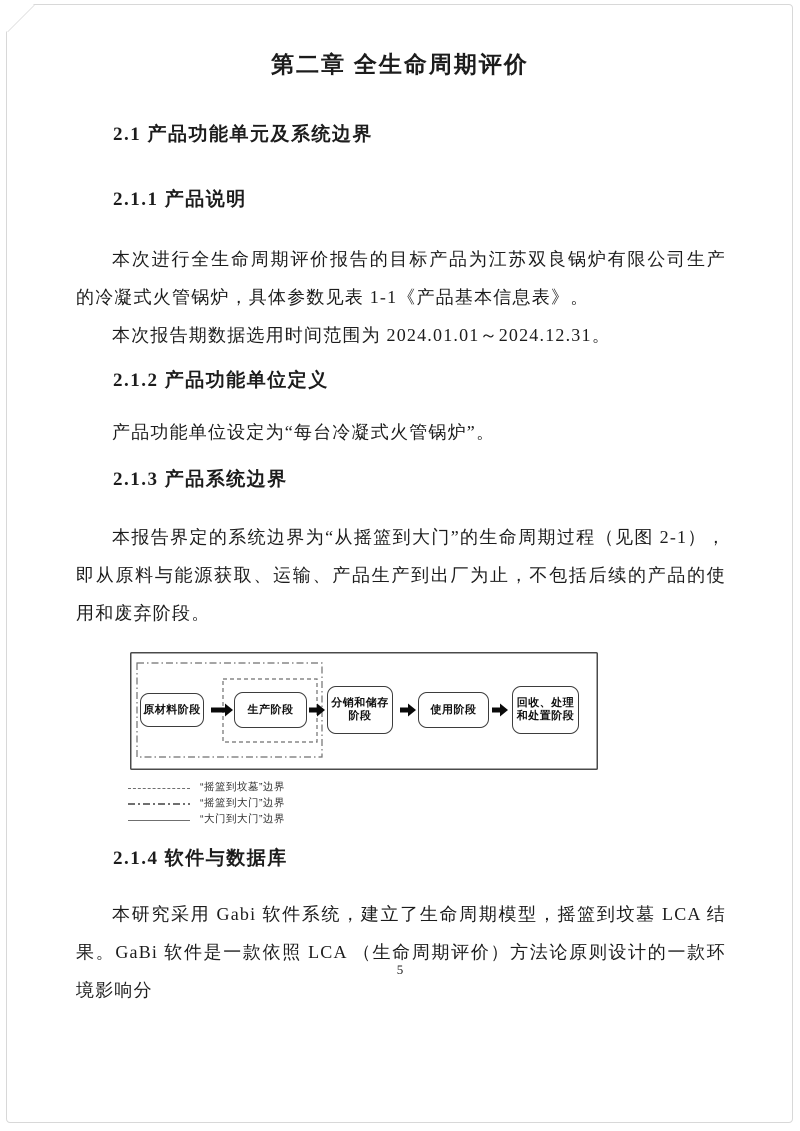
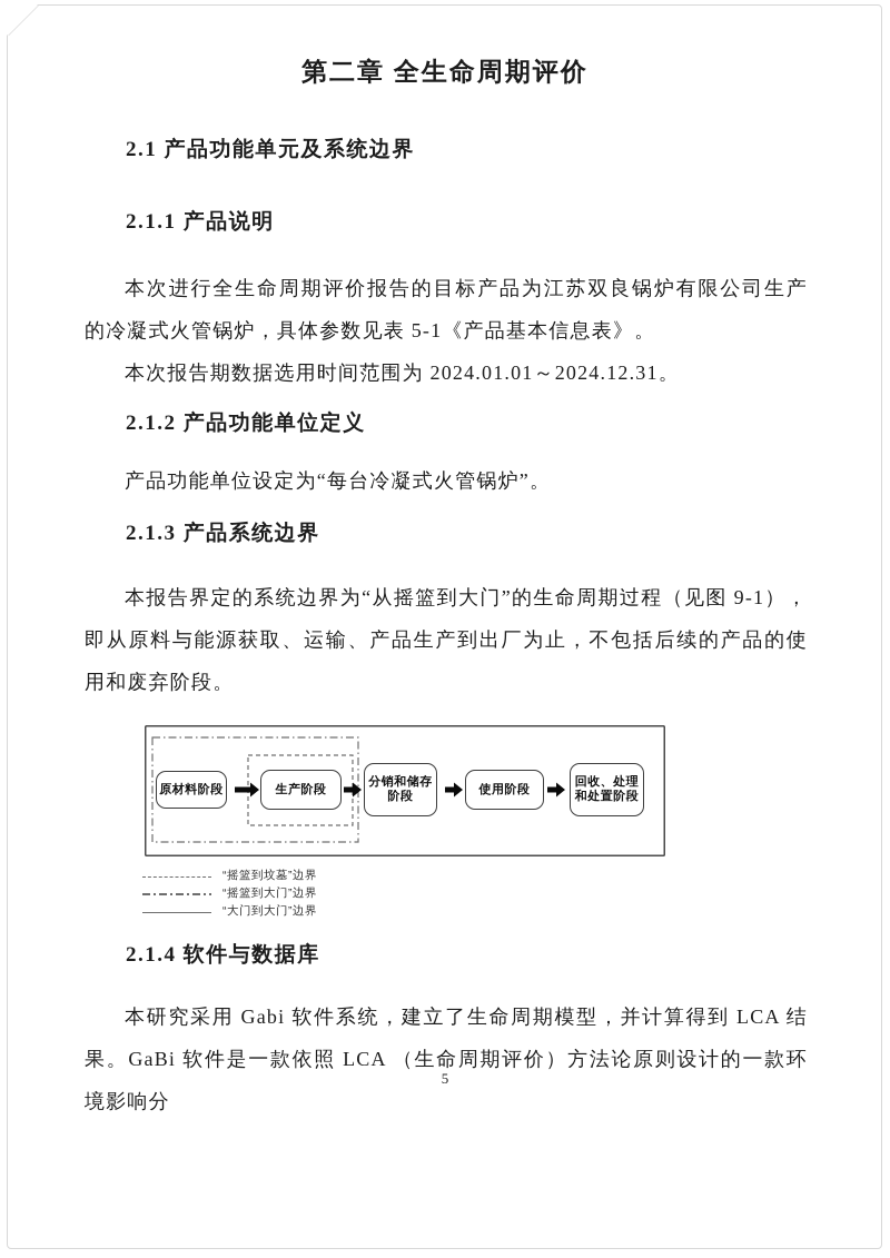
  第二章 全生命周期评价
  2.1 产品功能单元及系统边界
  2.1.1 产品说明
- 本次进行全生命周期评价报告的目标产品为江苏双良锅炉有限公司生产的冷凝式火管锅炉，具体参数见表 1-1《产品基本信息表》。
+ 本次进行全生命周期评价报告的目标产品为江苏双良锅炉有限公司生产的冷凝式火管锅炉，具体参数见表 5-1《产品基本信息表》。
  本次报告期数据选用时间范围为 2024.01.01～2024.12.31。
  2.1.2 产品功能单位定义
  产品功能单位设定为“每台冷凝式火管锅炉”。
  2.1.3 产品系统边界
- 本报告界定的系统边界为“从摇篮到大门”的生命周期过程（见图 2-1），即从原料与能源获取、运输、产品生产到出厂为止，不包括后续的产品的使用和废弃阶段。
+ 本报告界定的系统边界为“从摇篮到大门”的生命周期过程（见图 9-1），即从原料与能源获取、运输、产品生产到出厂为止，不包括后续的产品的使用和废弃阶段。
  原材料阶段
  生产阶段
  分销和储存
  阶段
  使用阶段
  回收、处理
  和处置阶段
  “摇篮到坟墓”边界
  “摇篮到大门”边界
  “大门到大门”边界
  2.1.4 软件与数据库
- 本研究采用 Gabi 软件系统，建立了生命周期模型，摇篮到坟墓 LCA 结果。GaBi 软件是一款依照 LCA （生命周期评价）方法论原则设计的一款环境影响分
+ 本研究采用 Gabi 软件系统，建立了生命周期模型，并计算得到 LCA 结果。GaBi 软件是一款依照 LCA （生命周期评价）方法论原则设计的一款环境影响分
  5
